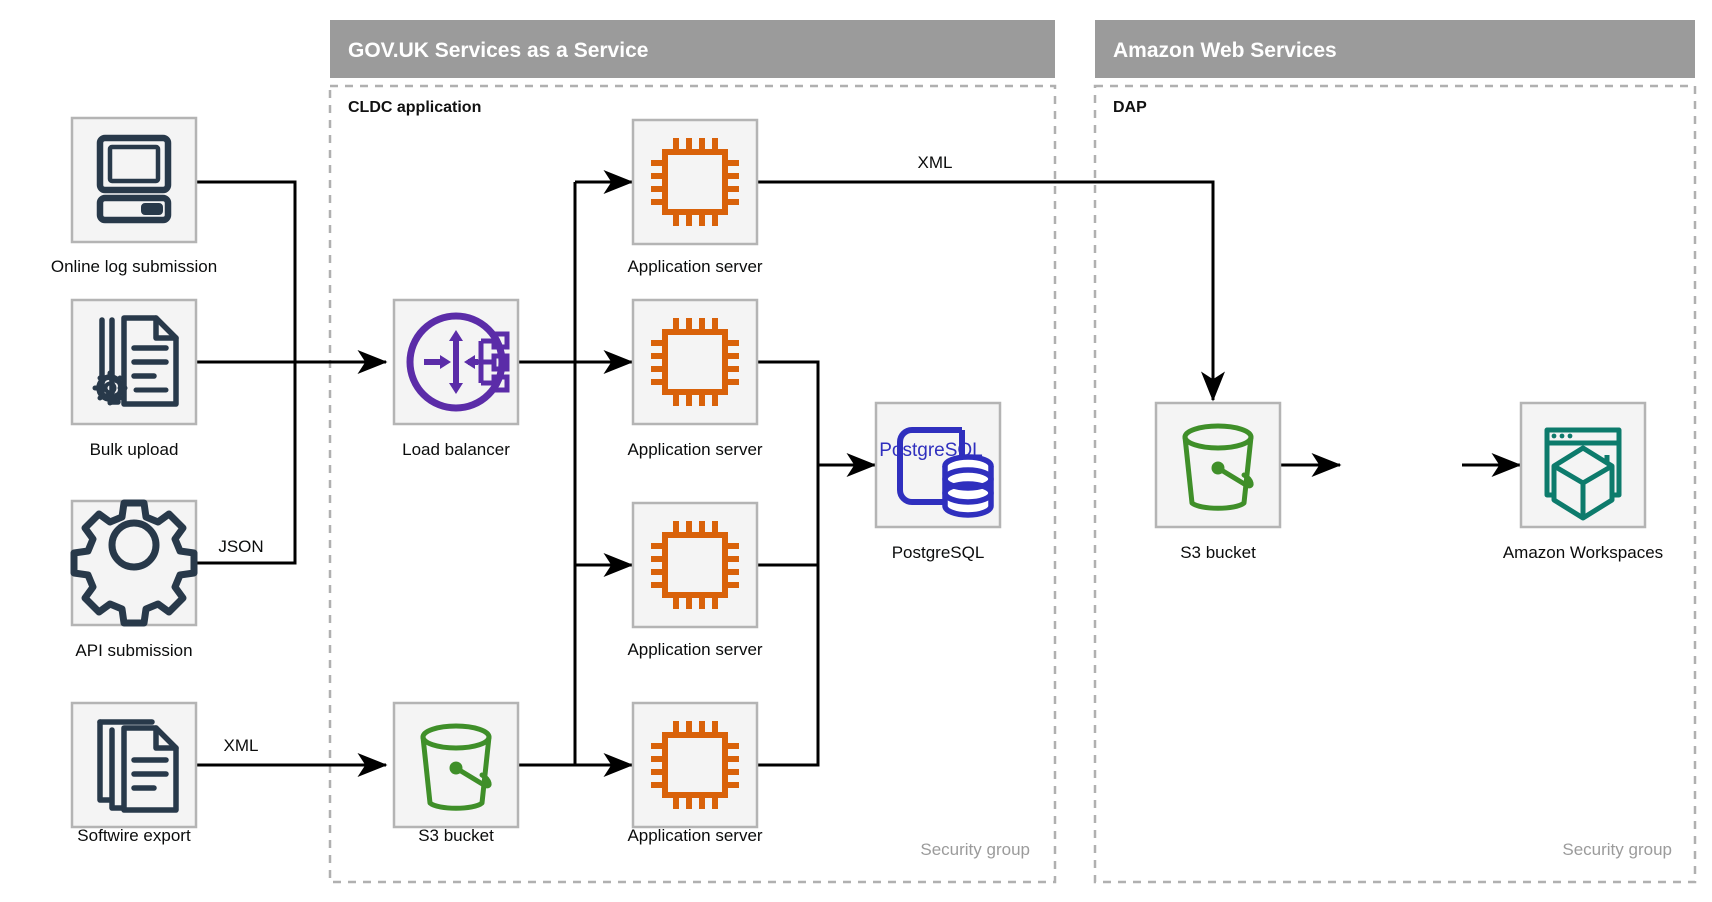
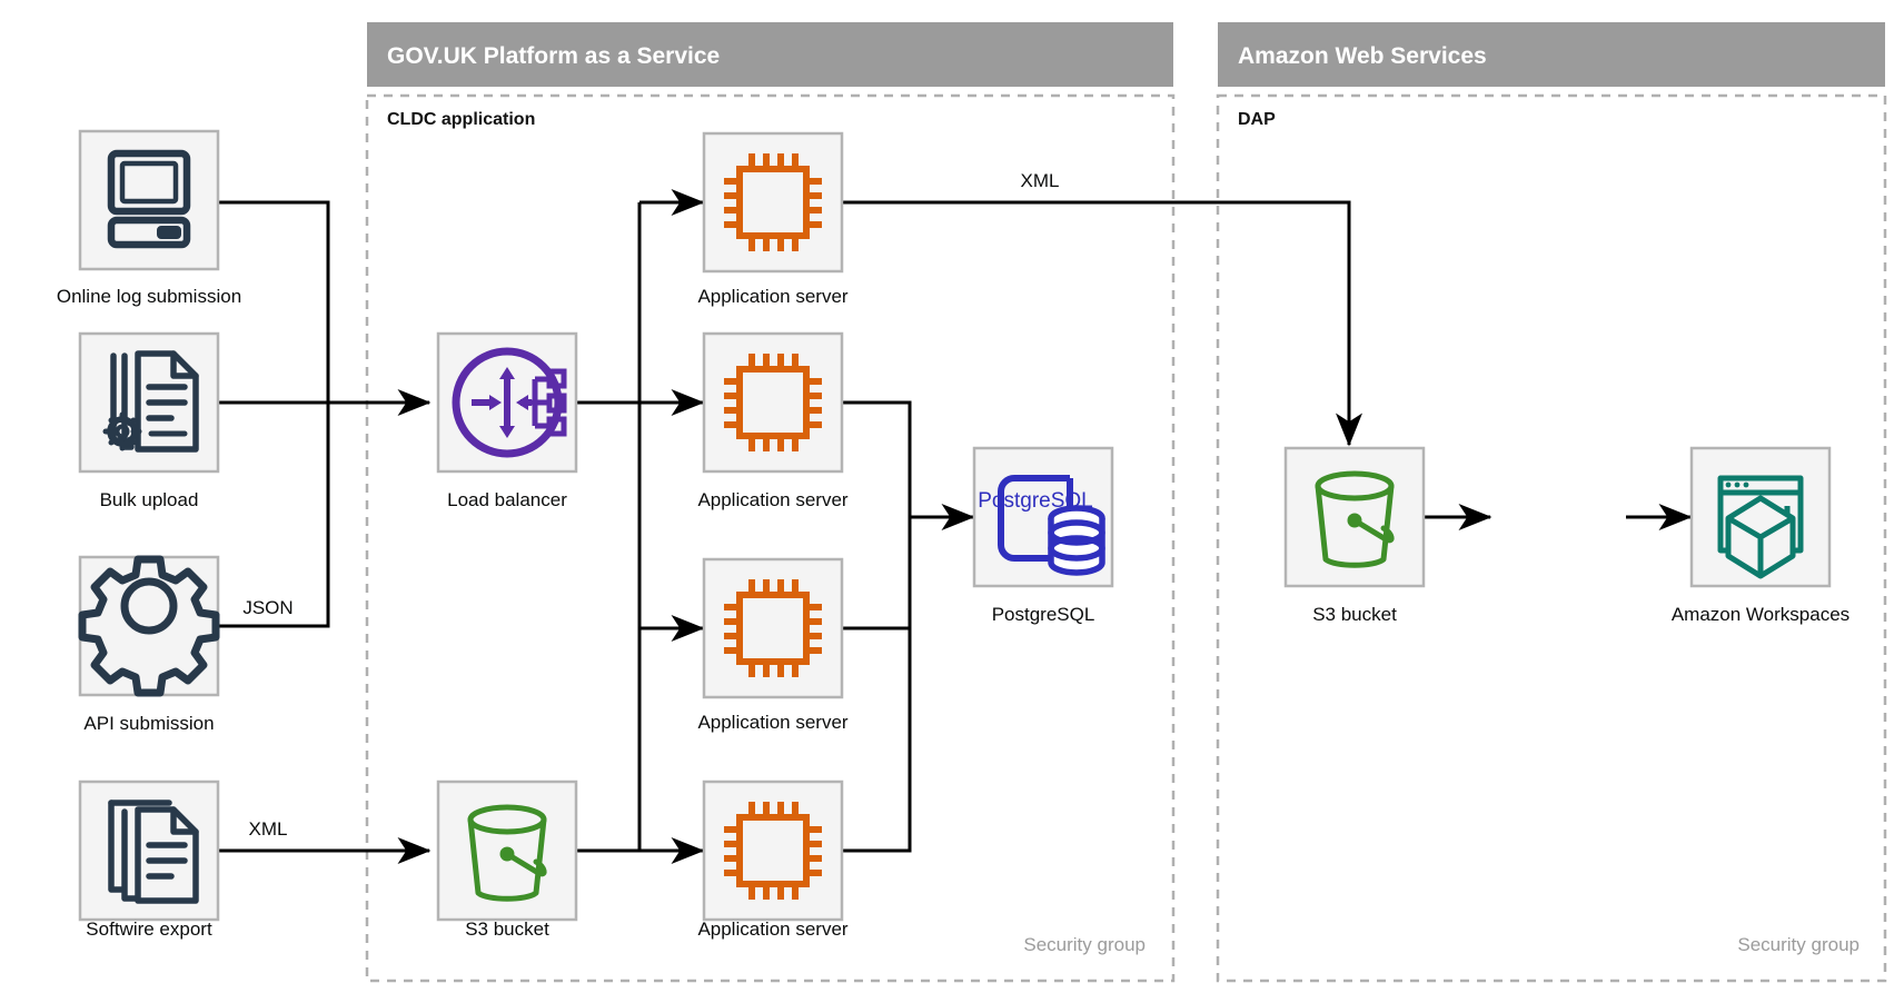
- GOV.UK Services as a Service
+ GOV.UK Platform as a Service
  CLDC application
  Security group
  Amazon Web Services
  DAP
  Security group
  JSON
  XML
  XML
  Online log submission
  Bulk upload
  API submission
  Softwire export
  Load balancer
  S3 bucket
  Application server
  Application server
  Application server
  Application server
  PostgreSQL
  PostgreSQL
  S3 bucket
  Amazon Workspaces
